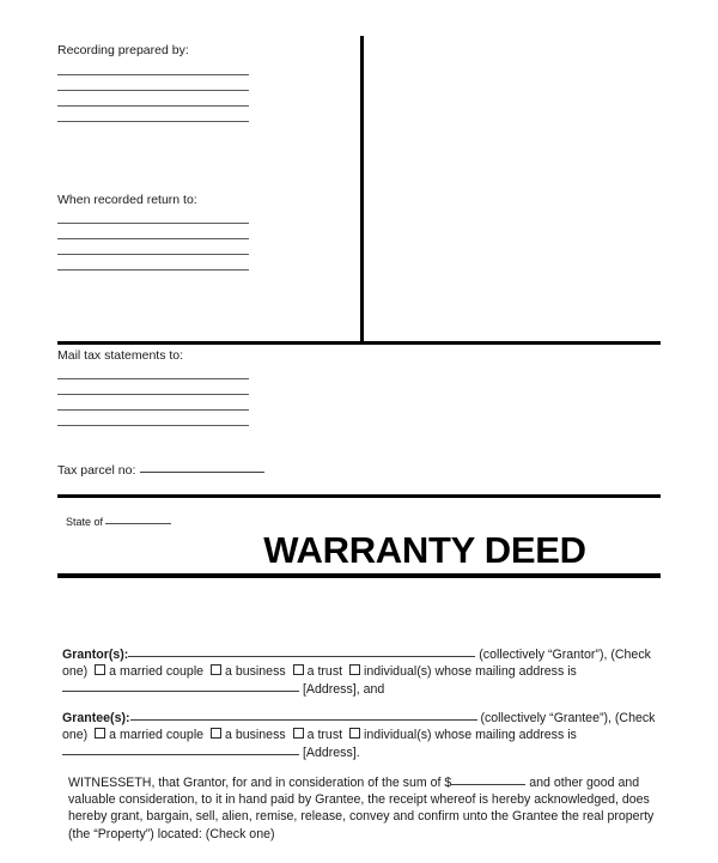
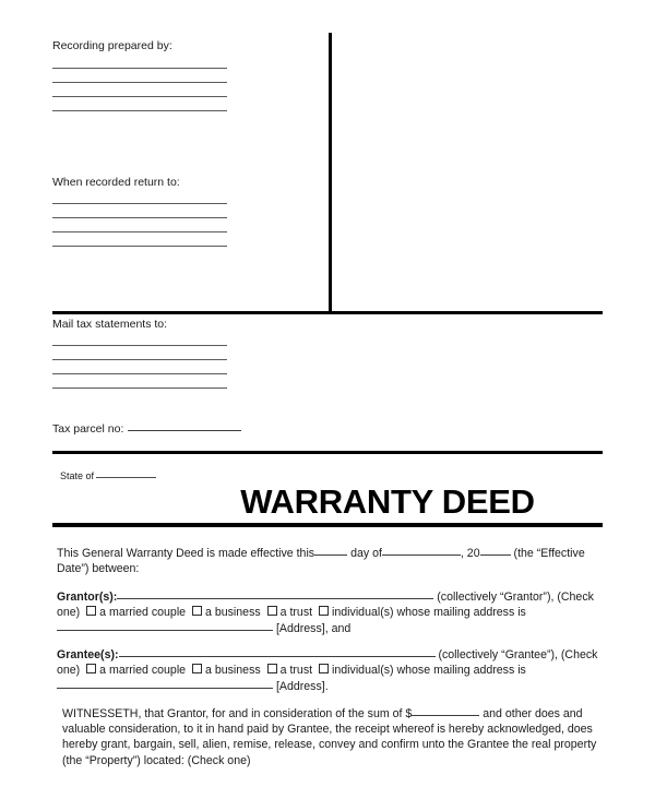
  Recording prepared by:
  When recorded return to:
  Mail tax statements to:
  Tax parcel no:
  State of
  WARRANTY DEED
+ This General Warranty Deed is made effective this day of , 20 (the “Effective Date”) between:
  Grantor(s): (collectively “Grantor”), (Check one) a married couple a business a trust individual(s) whose mailing address is
  [Address], and
  Grantee(s): (collectively “Grantee”), (Check one) a married couple a business a trust individual(s) whose mailing address is
  [Address].
- WITNESSETH, that Grantor, for and in consideration of the sum of $ and other good and valuable consideration, to it in hand paid by Grantee, the receipt whereof is hereby acknowledged, does hereby grant, bargain, sell, alien, remise, release, convey and confirm unto the Grantee the real property (the “Property”) located: (Check one)
+ WITNESSETH, that Grantor, for and in consideration of the sum of $ and other does and valuable consideration, to it in hand paid by Grantee, the receipt whereof is hereby acknowledged, does hereby grant, bargain, sell, alien, remise, release, convey and confirm unto the Grantee the real property (the “Property”) located: (Check one)
